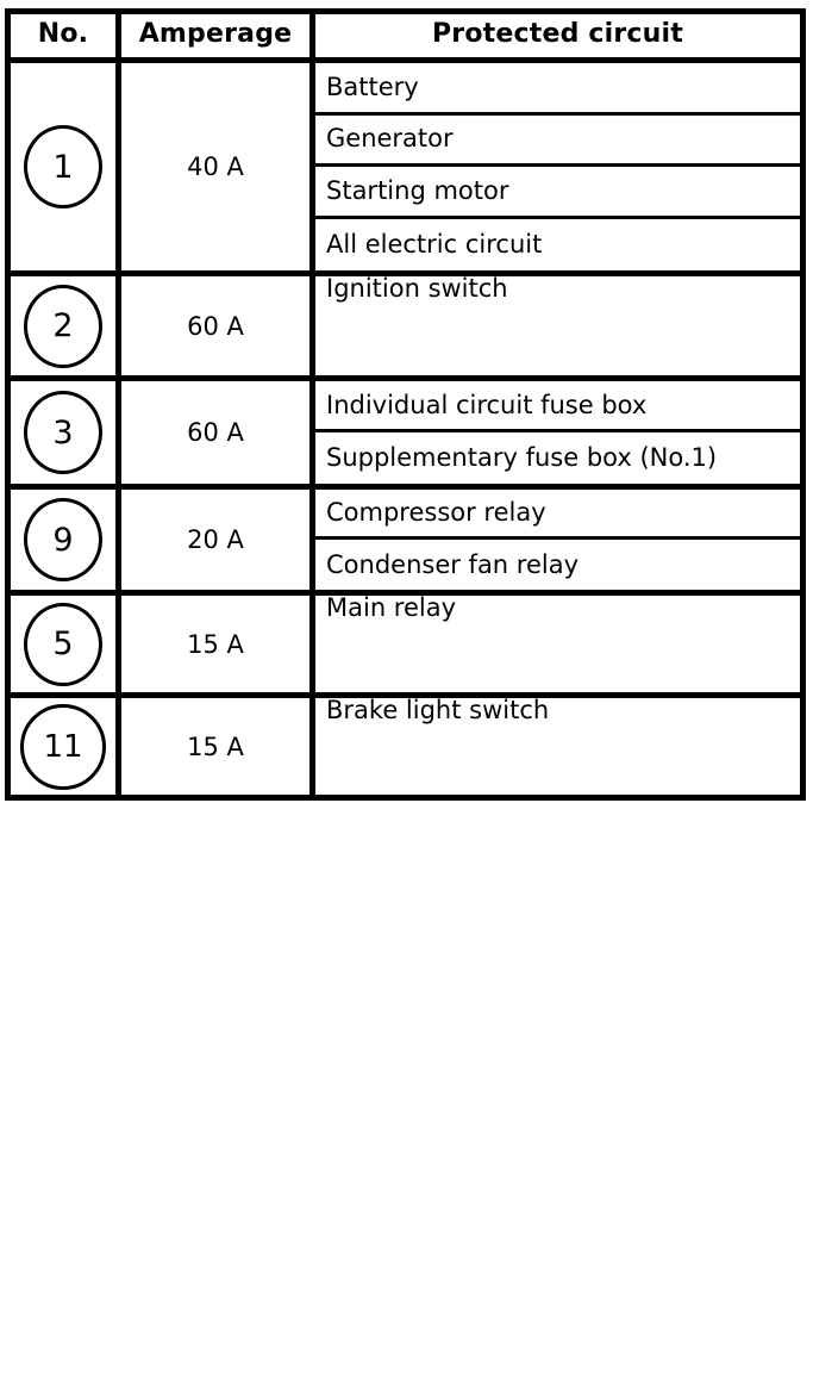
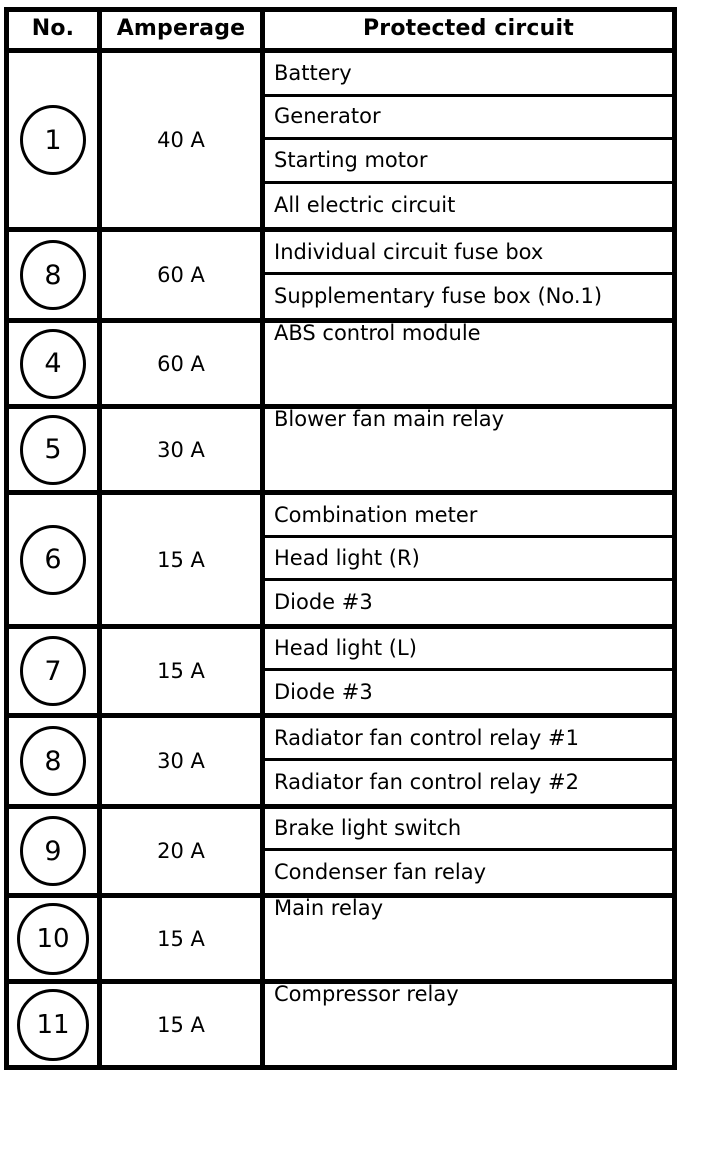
  No.	Amperage	Protected circuit
  1	40 A	BatteryGeneratorStarting motorAll electric circuit
- 2	60 A	Ignition switch
- 3	60 A	Individual circuit fuse boxSupplementary fuse box (No.1)
+ 8	60 A	Individual circuit fuse boxSupplementary fuse box (No.1)
+ 4	60 A	ABS control module
+ 5	30 A	Blower fan main relay
+ 6	15 A	Combination meterHead light (R)Diode #3
+ 7	15 A	Head light (L)Diode #3
+ 8	30 A	Radiator fan control relay #1Radiator fan control relay #2
- 9	20 A	Compressor relayCondenser fan relay
+ 9	20 A	Brake light switchCondenser fan relay
- 5	15 A	Main relay
+ 10	15 A	Main relay
- 11	15 A	Brake light switch
+ 11	15 A	Compressor relay
